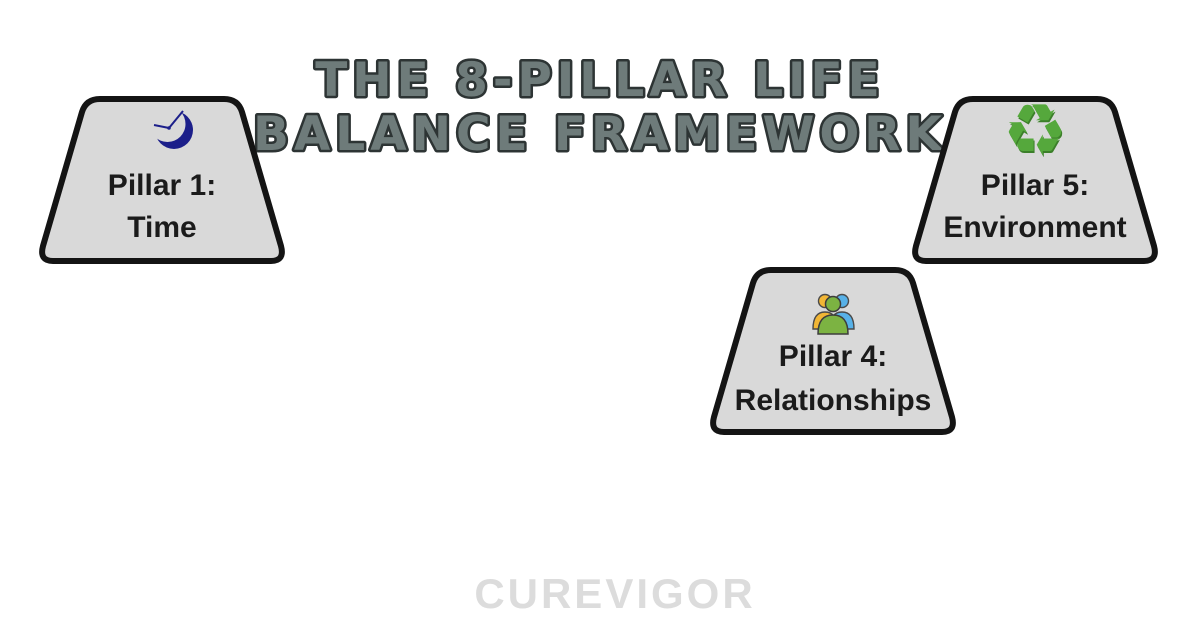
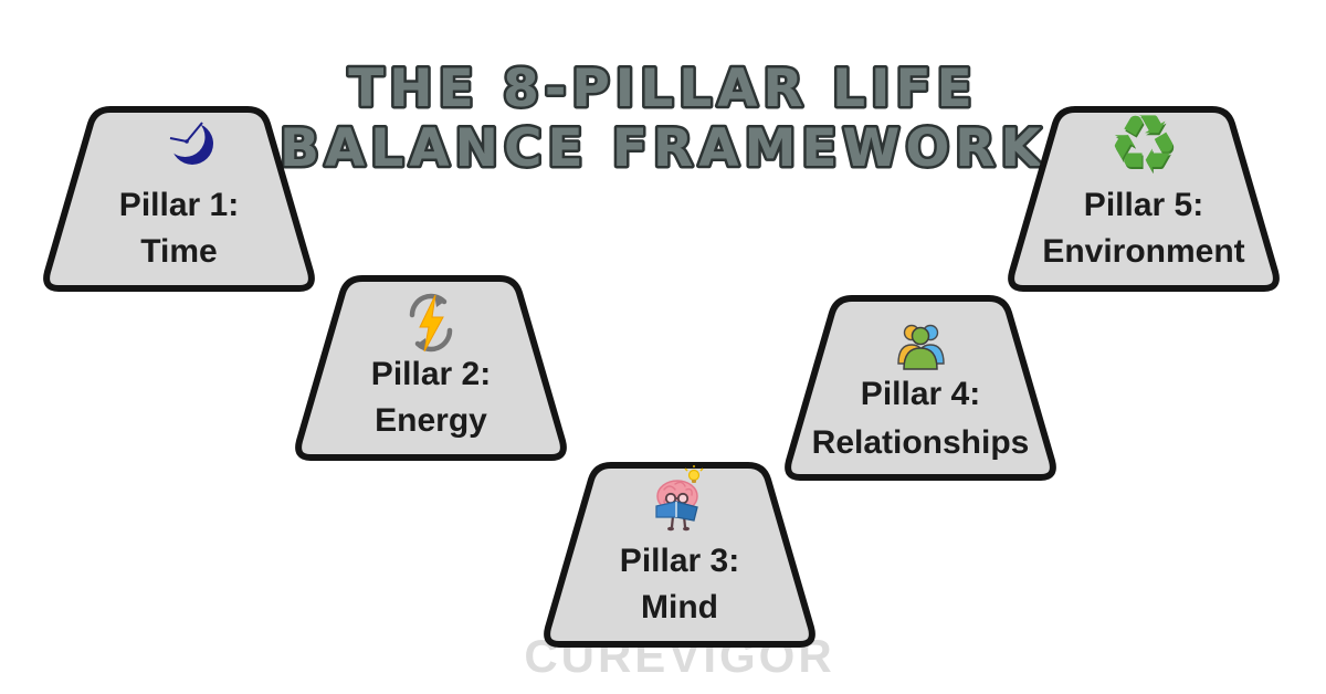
  THE 8-PILLAR LIFE
  BALANCE FRAMEWORK
  CUREVIGOR
  Pillar 1:
  Time
+ Pillar 2:
+ Energy
+ Pillar 3:
+ Mind
  Pillar 4:
  Relationships
  ♻
  Pillar 5:
  Environment
